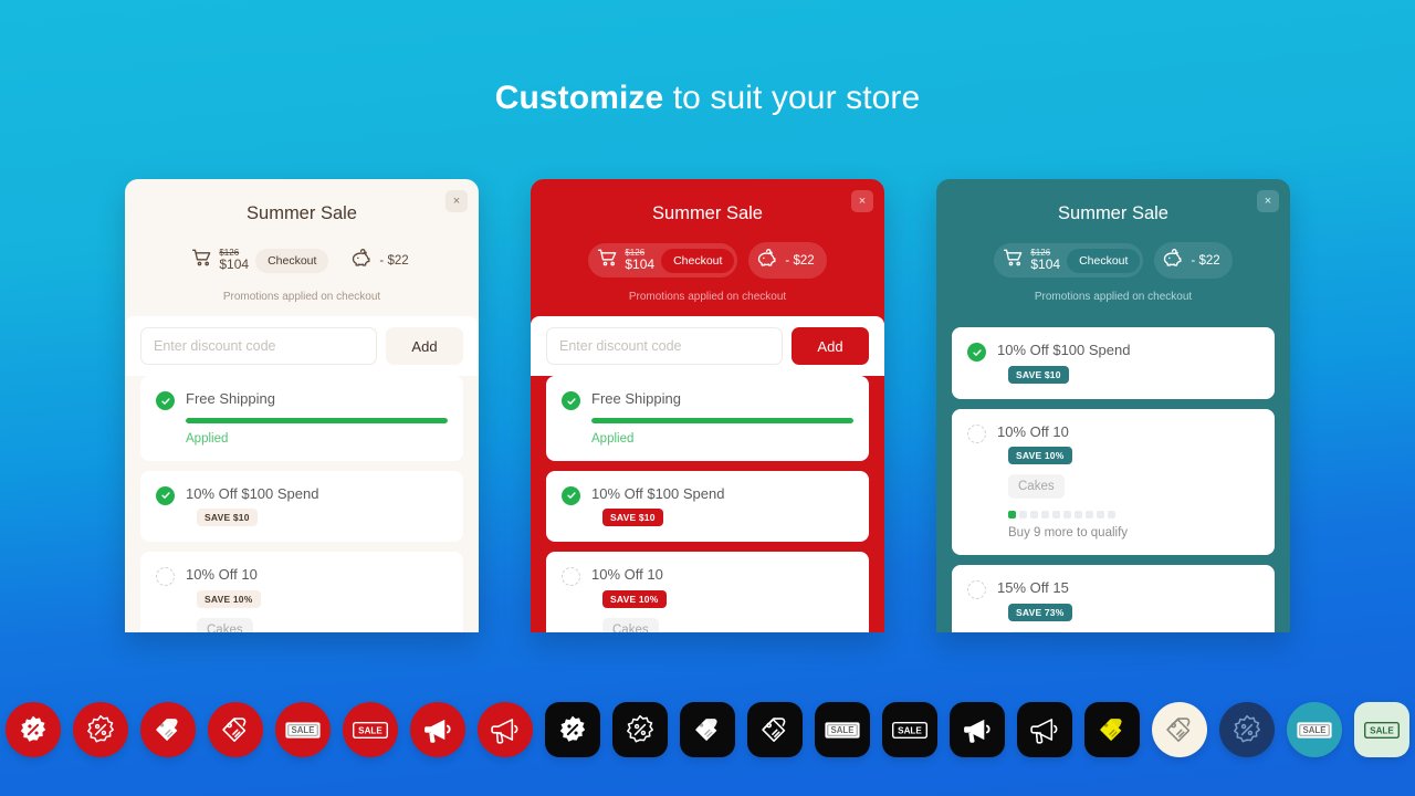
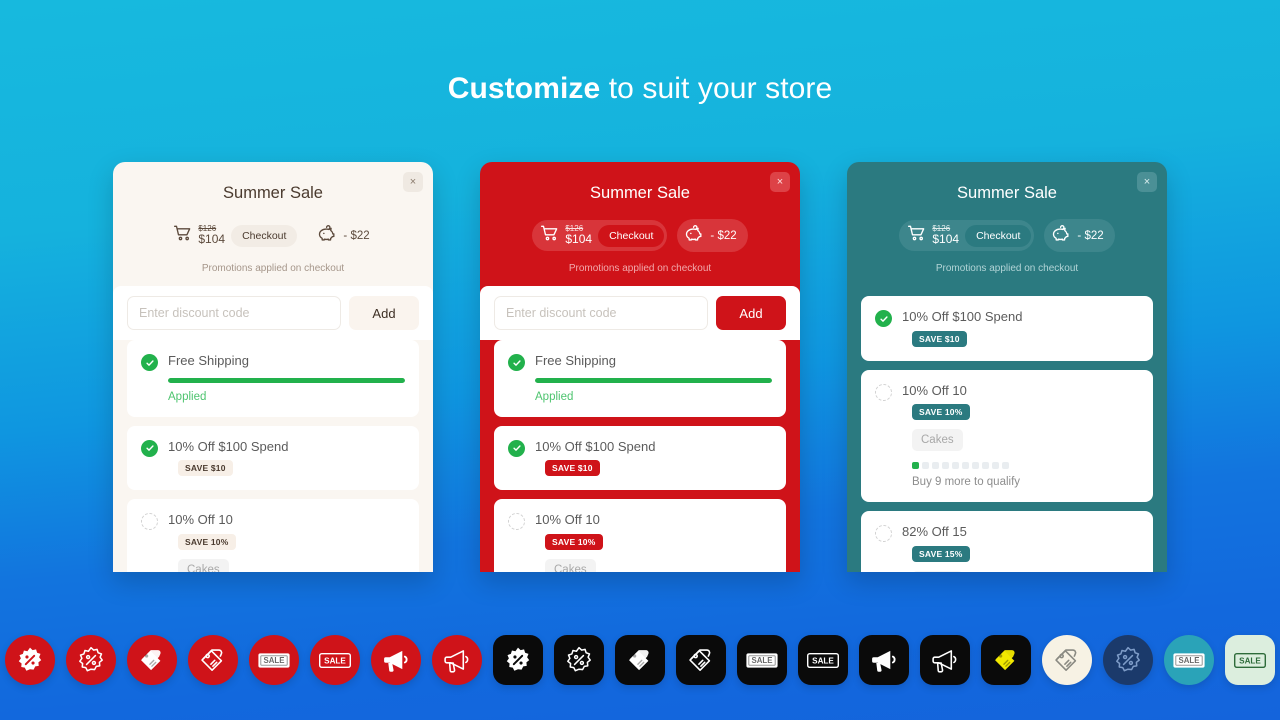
  Customize to suit your store
  ×
  Summer Sale
  $126
  $104
  Checkout
  - $22
  Promotions applied on checkout
  Enter discount code
  Add
  Free Shipping
  Applied
  10% Off $100 Spend
  SAVE $10
  10% Off 10
  SAVE 10%
  Cakes
  ×
  Summer Sale
  $126
  $104
  Checkout
  - $22
  Promotions applied on checkout
  Enter discount code
  Add
  Free Shipping
  Applied
  10% Off $100 Spend
  SAVE $10
  10% Off 10
  SAVE 10%
  Cakes
  ×
  Summer Sale
  $126
  $104
  Checkout
  - $22
  Promotions applied on checkout
  10% Off $100 Spend
  SAVE $10
  10% Off 10
  SAVE 10%
  Cakes
  Buy 9 more to qualify
- 15% Off 15
+ 82% Off 15
- SAVE 73%
+ SAVE 15%
  SALE
  SALE
  SALE
  SALE
  SALE
  SALE
